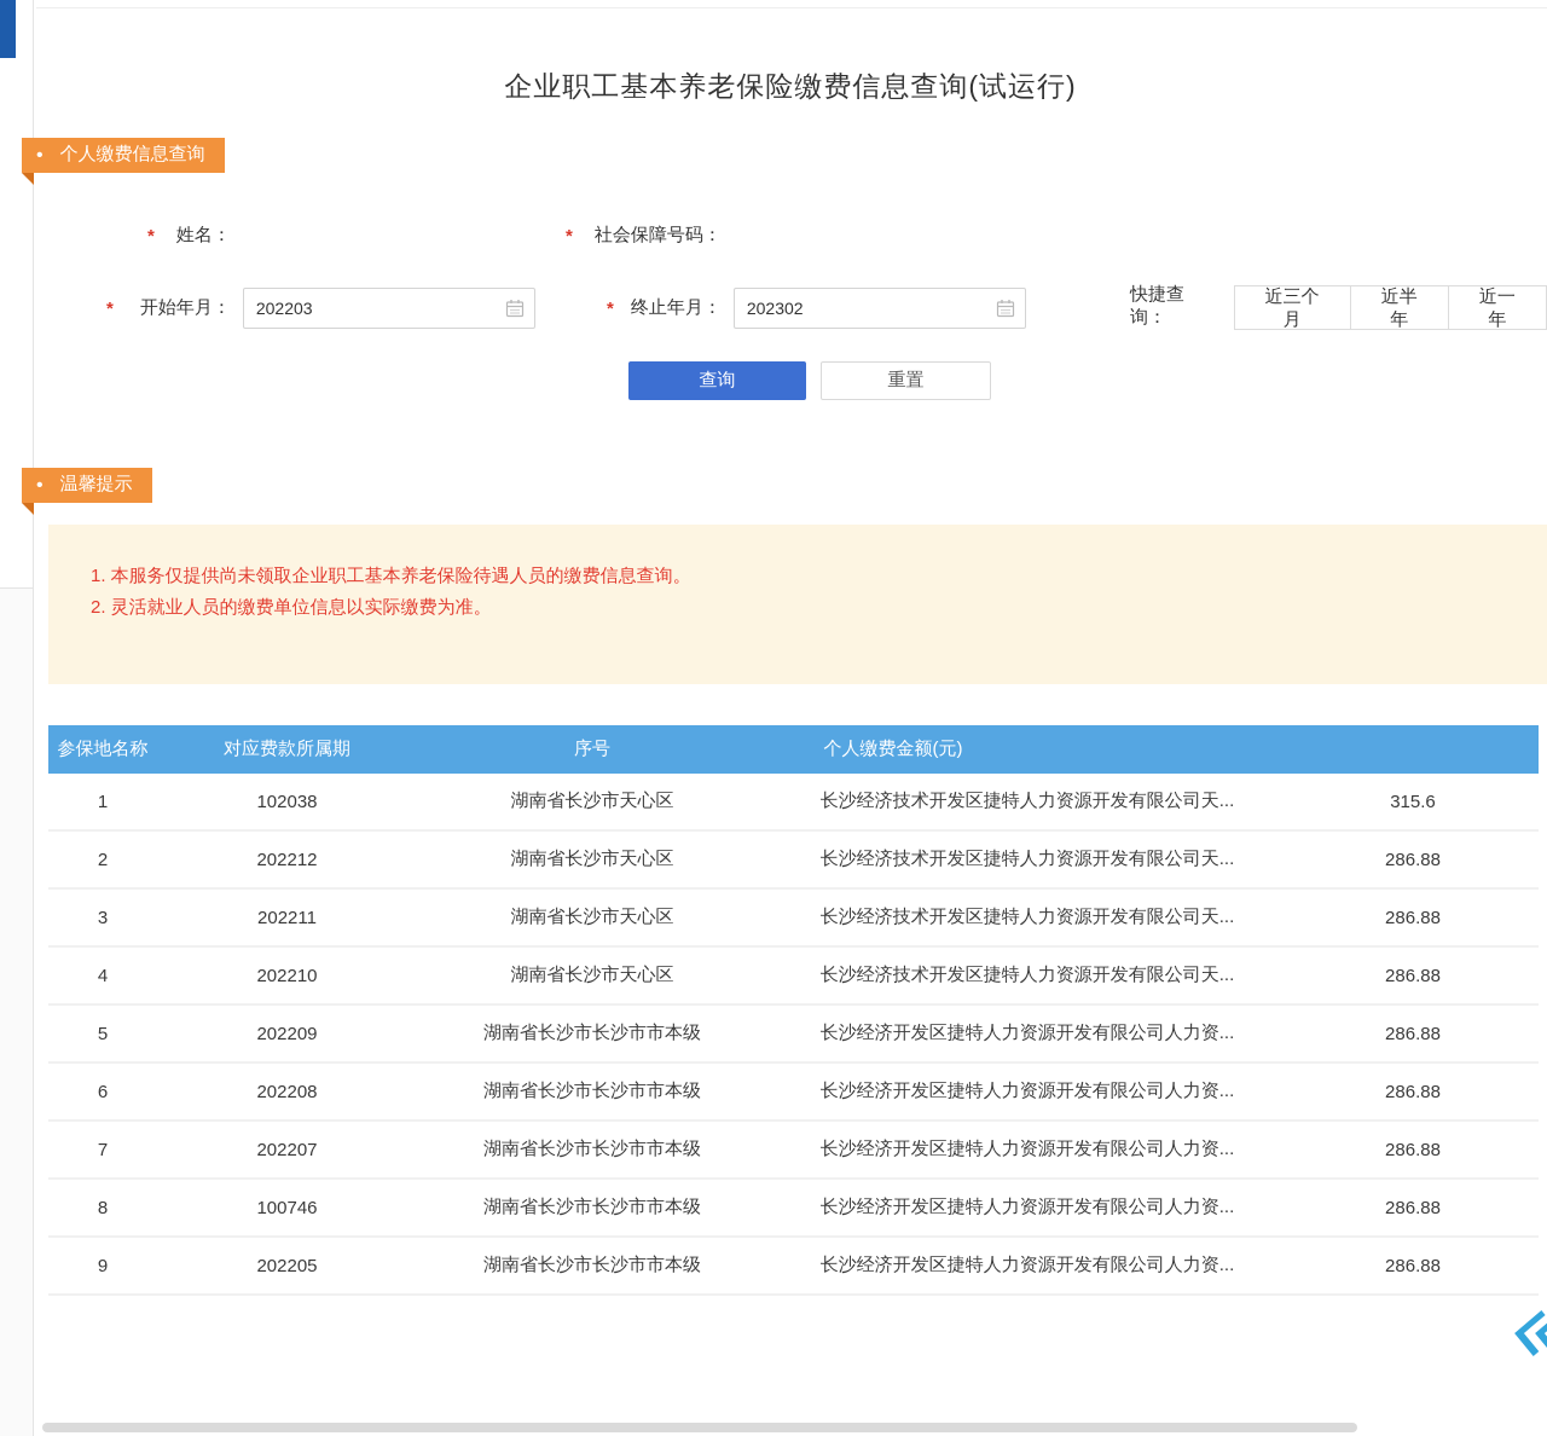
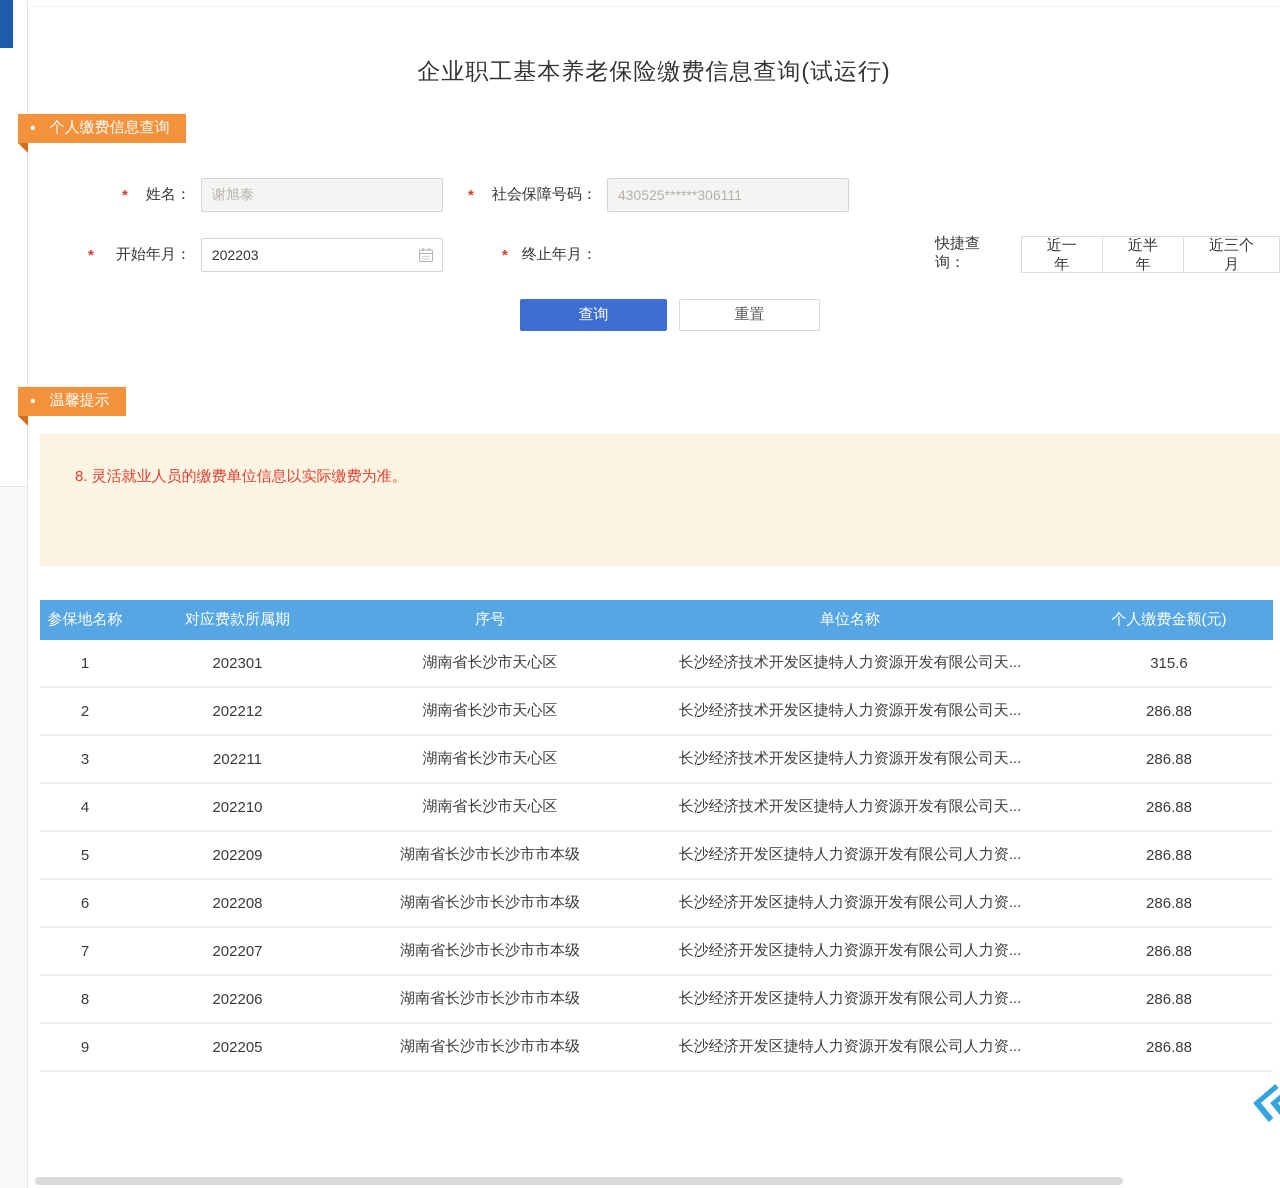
  企业职工基本养老保险缴费信息查询(试运行)
  •
  个人缴费信息查询
  *
  姓名：
+ 谢旭泰
  *
  社会保障号码：
+ 430525******306111
  *
  开始年月：
  202203
  *
  终止年月：
- 202302
  快捷查询：
- 近三个月
+ 近一年
  近半年
- 近一年
+ 近三个月
  查询
  重置
  •
  温馨提示
- 1. 本服务仅提供尚未领取企业职工基本养老保险待遇人员的缴费信息查询。
- 2. 灵活就业人员的缴费单位信息以实际缴费为准。
+ 8. 灵活就业人员的缴费单位信息以实际缴费为准。
  参保地名称
  对应费款所属期
  序号
+ 单位名称
  个人缴费金额(元)
  1
- 102038
+ 202301
  湖南省长沙市天心区
  长沙经济技术开发区捷特人力资源开发有限公司天...
  315.6
  2
  202212
  湖南省长沙市天心区
  长沙经济技术开发区捷特人力资源开发有限公司天...
  286.88
  3
  202211
  湖南省长沙市天心区
  长沙经济技术开发区捷特人力资源开发有限公司天...
  286.88
  4
  202210
  湖南省长沙市天心区
  长沙经济技术开发区捷特人力资源开发有限公司天...
  286.88
  5
  202209
  湖南省长沙市长沙市市本级
  长沙经济开发区捷特人力资源开发有限公司人力资...
  286.88
  6
  202208
  湖南省长沙市长沙市市本级
  长沙经济开发区捷特人力资源开发有限公司人力资...
  286.88
  7
  202207
  湖南省长沙市长沙市市本级
  长沙经济开发区捷特人力资源开发有限公司人力资...
  286.88
  8
- 100746
+ 202206
  湖南省长沙市长沙市市本级
  长沙经济开发区捷特人力资源开发有限公司人力资...
  286.88
  9
  202205
  湖南省长沙市长沙市市本级
  长沙经济开发区捷特人力资源开发有限公司人力资...
  286.88
